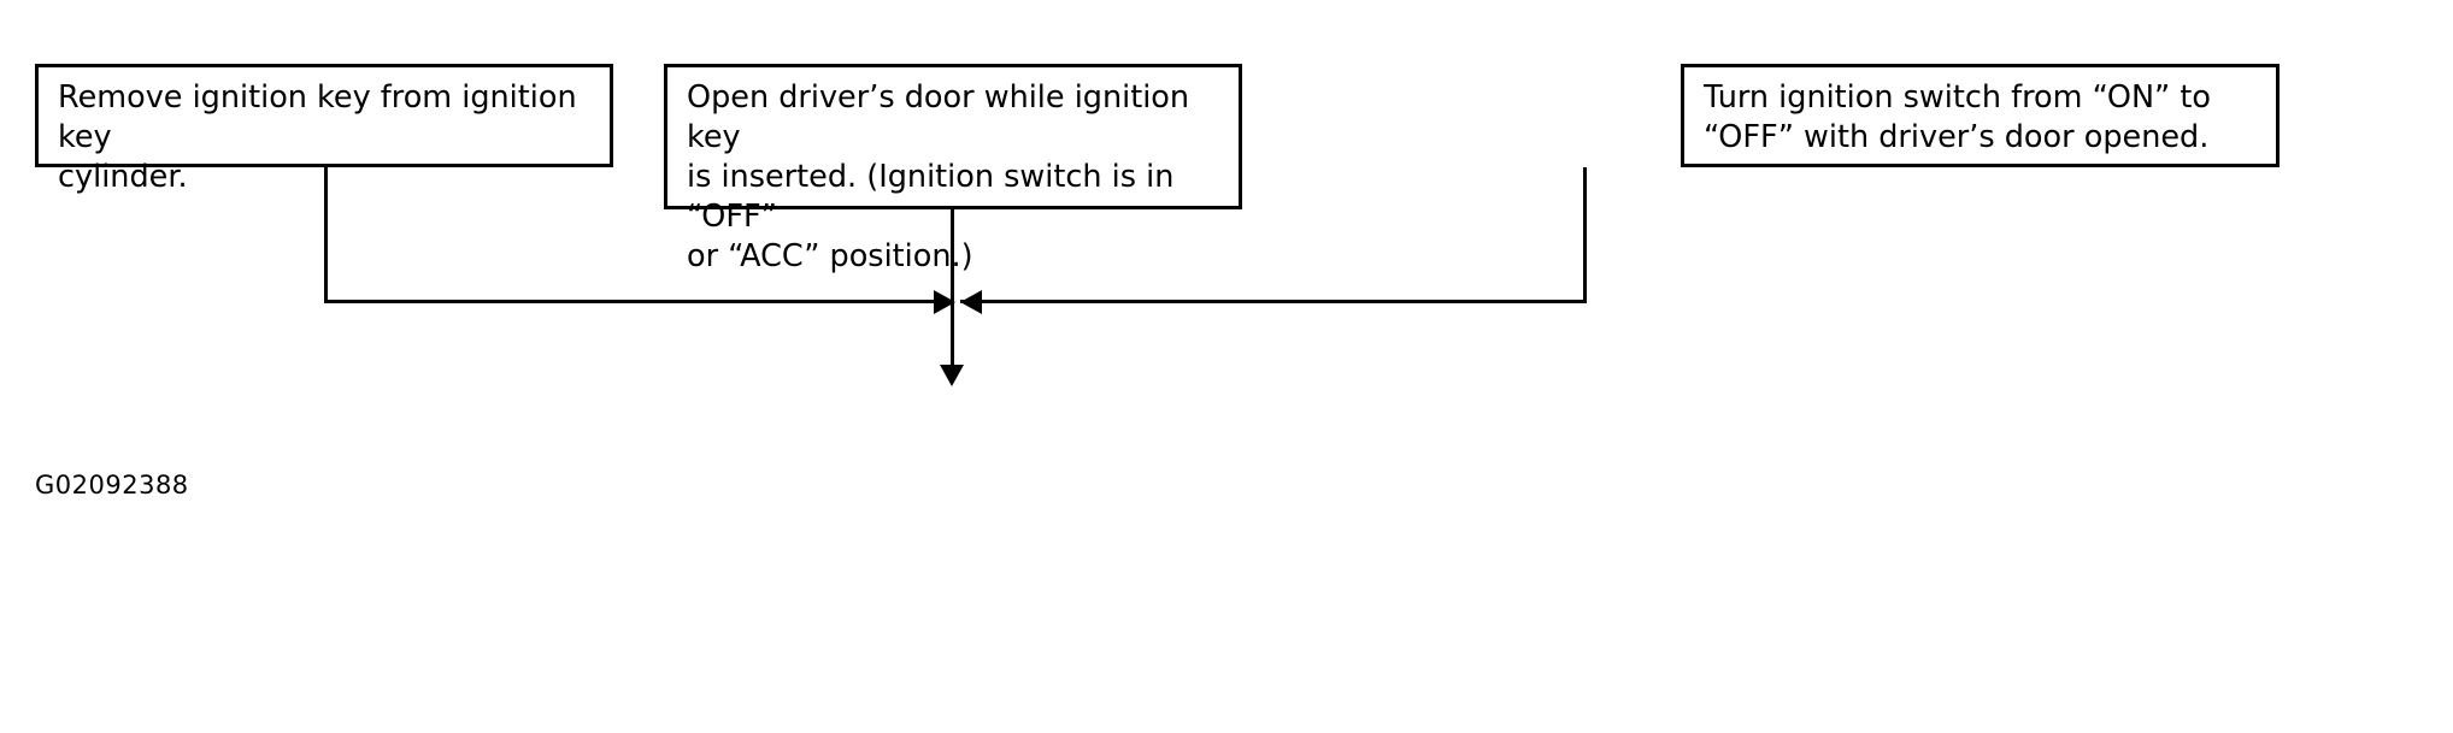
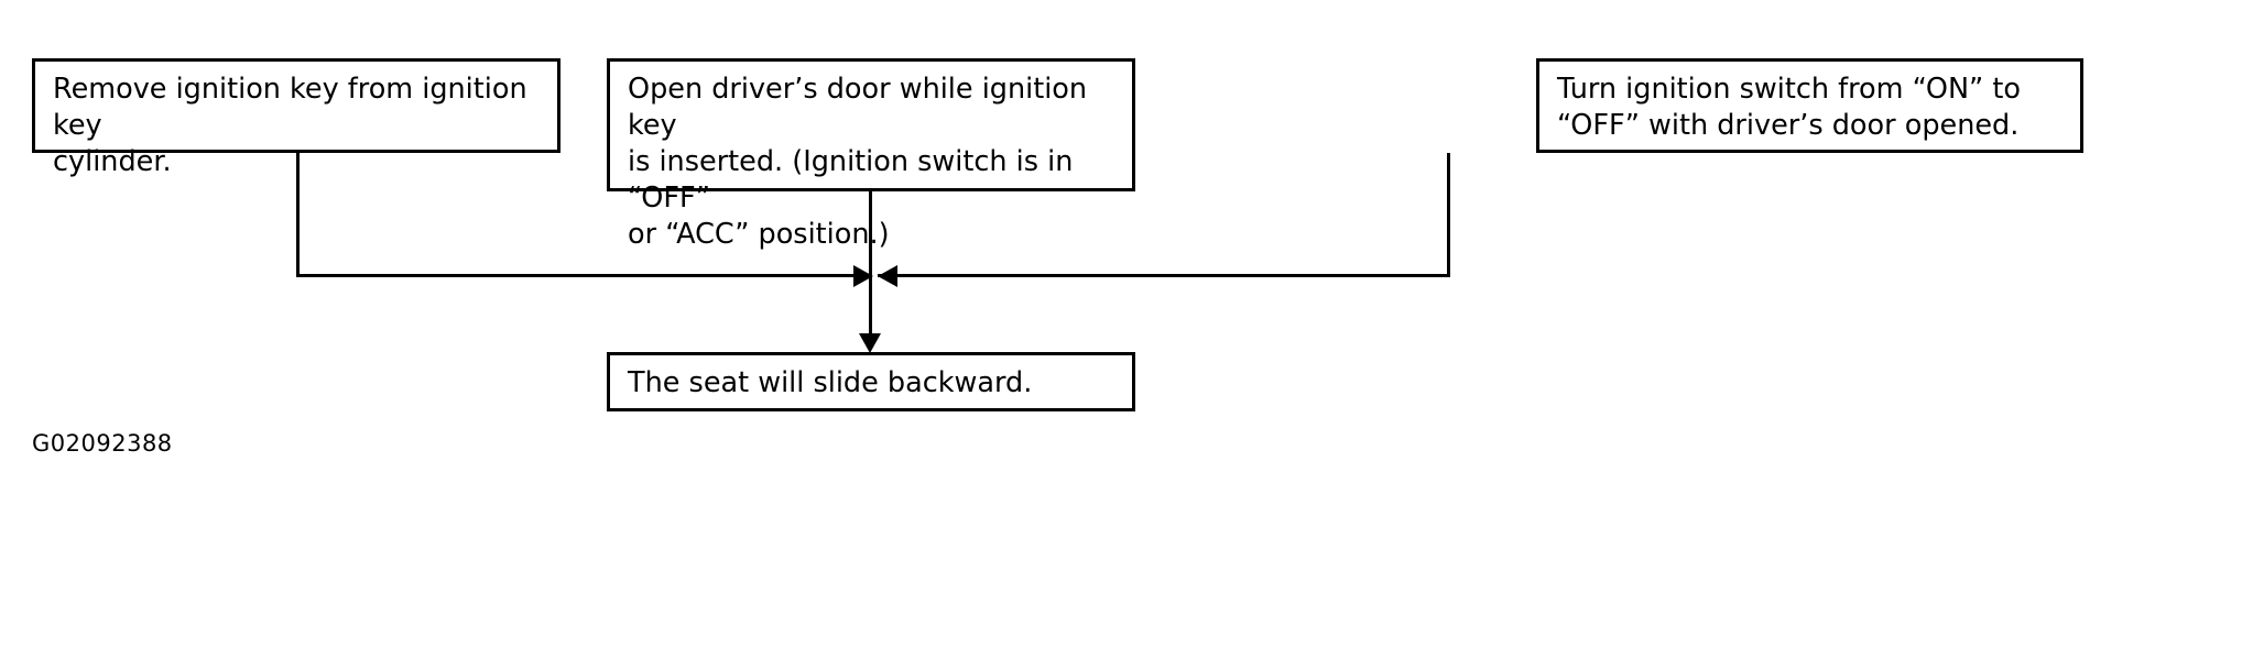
  Remove ignition key from ignition key
  cylinder.
  Open driver’s door while ignition key
  is inserted. (Ignition switch is in “OFF”
  or “ACC” position.)
  Turn ignition switch from “ON” to
  “OFF” with driver’s door opened.
+ The seat will slide backward.
  G02092388
